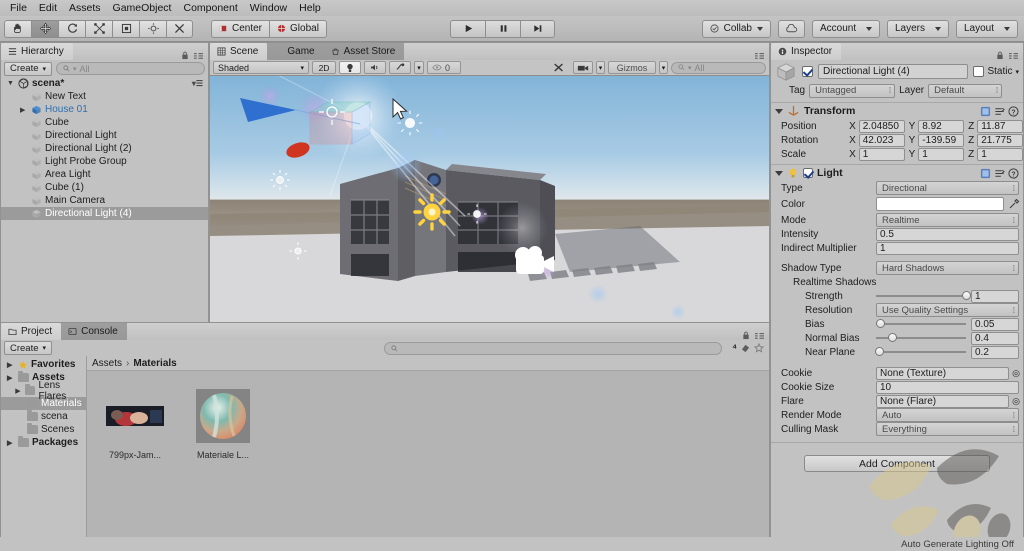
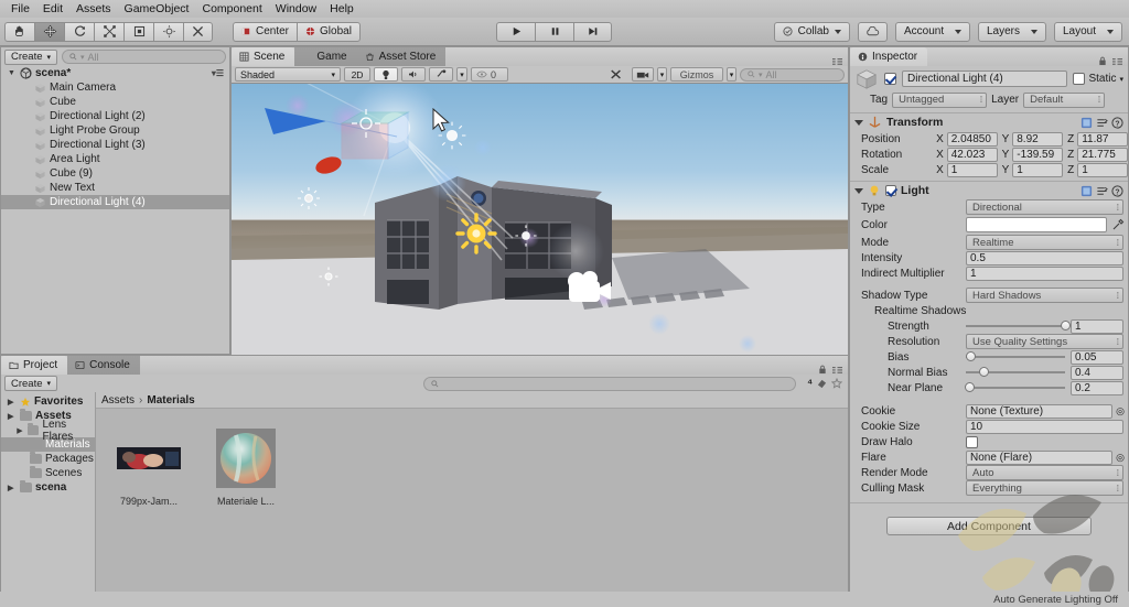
  File
  Edit
  Assets
  GameObject
  Component
  Window
  Help
  Center
  Global
  Collab
  Account
  Layers
  Layout
- Hierarchy
  Create
  All
  scena*
  ▾☰
- New Text
+ Main Camera
- House 01
  Cube
- Directional Light
  Directional Light (2)
  Light Probe Group
+ Directional Light (3)
  Area Light
- Cube (1)
+ Cube (9)
- Main Camera
+ New Text
  Directional Light (4)
  Scene
  Game
  Asset Store
  Shaded
  2D
  0
  Gizmos
  All
  Project
  Console
  Create
  ⁴
  Favorites
  Assets
  Lens Flares
  Materials
- scena
+ Packages
  Scenes
- Packages
+ scena
  Assets
  ›
  Materials
  799px-Jam...
  Materiale L...
  Inspector
  Directional Light (4)
  Static
  Tag
  Untagged
  ⁞
  Layer
  Default
  ⁞
  Transform
  Position
  X
  2.04850
  Y
  8.92
  Z
  11.87
  Rotation
  X
  42.023
  Y
  -139.59
  Z
  21.775
  Scale
  X
  1
  Y
  1
  Z
  1
  Light
  Type
  Directional
  ⁞
  Color
  Mode
  Realtime
  ⁞
  Intensity
  0.5
  Indirect Multiplier
  1
  Shadow Type
  Hard Shadows
  ⁞
  Realtime Shadows
  Strength
  1
  Resolution
  Use Quality Settings
  ⁞
  Bias
  0.05
  Normal Bias
  0.4
  Near Plane
  0.2
  Cookie
  None (Texture)
  ◎
  Cookie Size
  10
+ Draw Halo
  Flare
  None (Flare)
  ◎
  Render Mode
  Auto
  ⁞
  Culling Mask
  Everything
  ⁞
  Add Component
  Auto Generate Lighting Off
